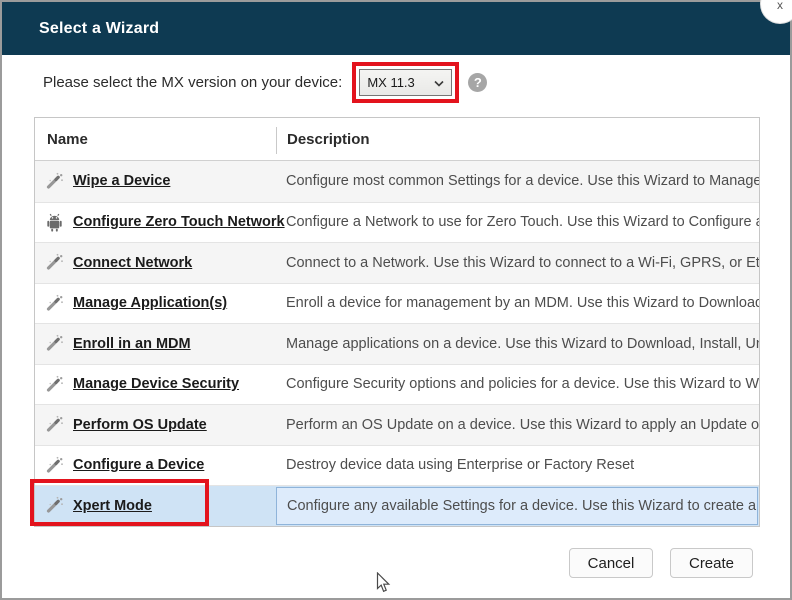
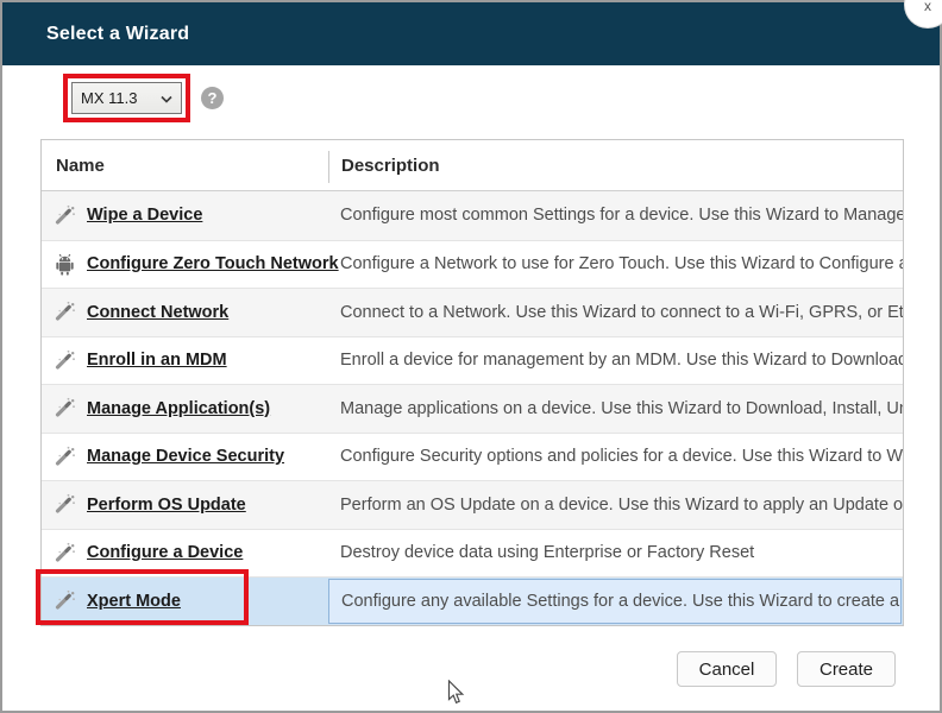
  Select a Wizard
  x
- Please select the MX version on your device:
  MX 11.3
  ?
  Name
  Description
  Wipe a Device
  Configure most common Settings for a device. Use this Wizard to Manage
  Configure Zero Touch Network
  Configure a Network to use for Zero Touch. Use this Wizard to Configure
  Connect Network
  Connect to a Network. Use this Wizard to connect to a Wi-Fi, GPRS, or Et
- Manage Application(s)
+ Enroll in an MDM
  Enroll a device for management by an MDM. Use this Wizard to Downloa
- Enroll in an MDM
+ Manage Application(s)
  Manage applications on a device. Use this Wizard to Download, Install, U
  Manage Device Security
  Configure Security options and policies for a device. Use this Wizard to W
  Perform OS Update
  Perform an OS Update on a device. Use this Wizard to apply an Update o
  Configure a Device
  Destroy device data using Enterprise or Factory Reset
  Xpert Mode
  Configure any available Settings for a device. Use this Wizard to create a
  Cancel
  Create
